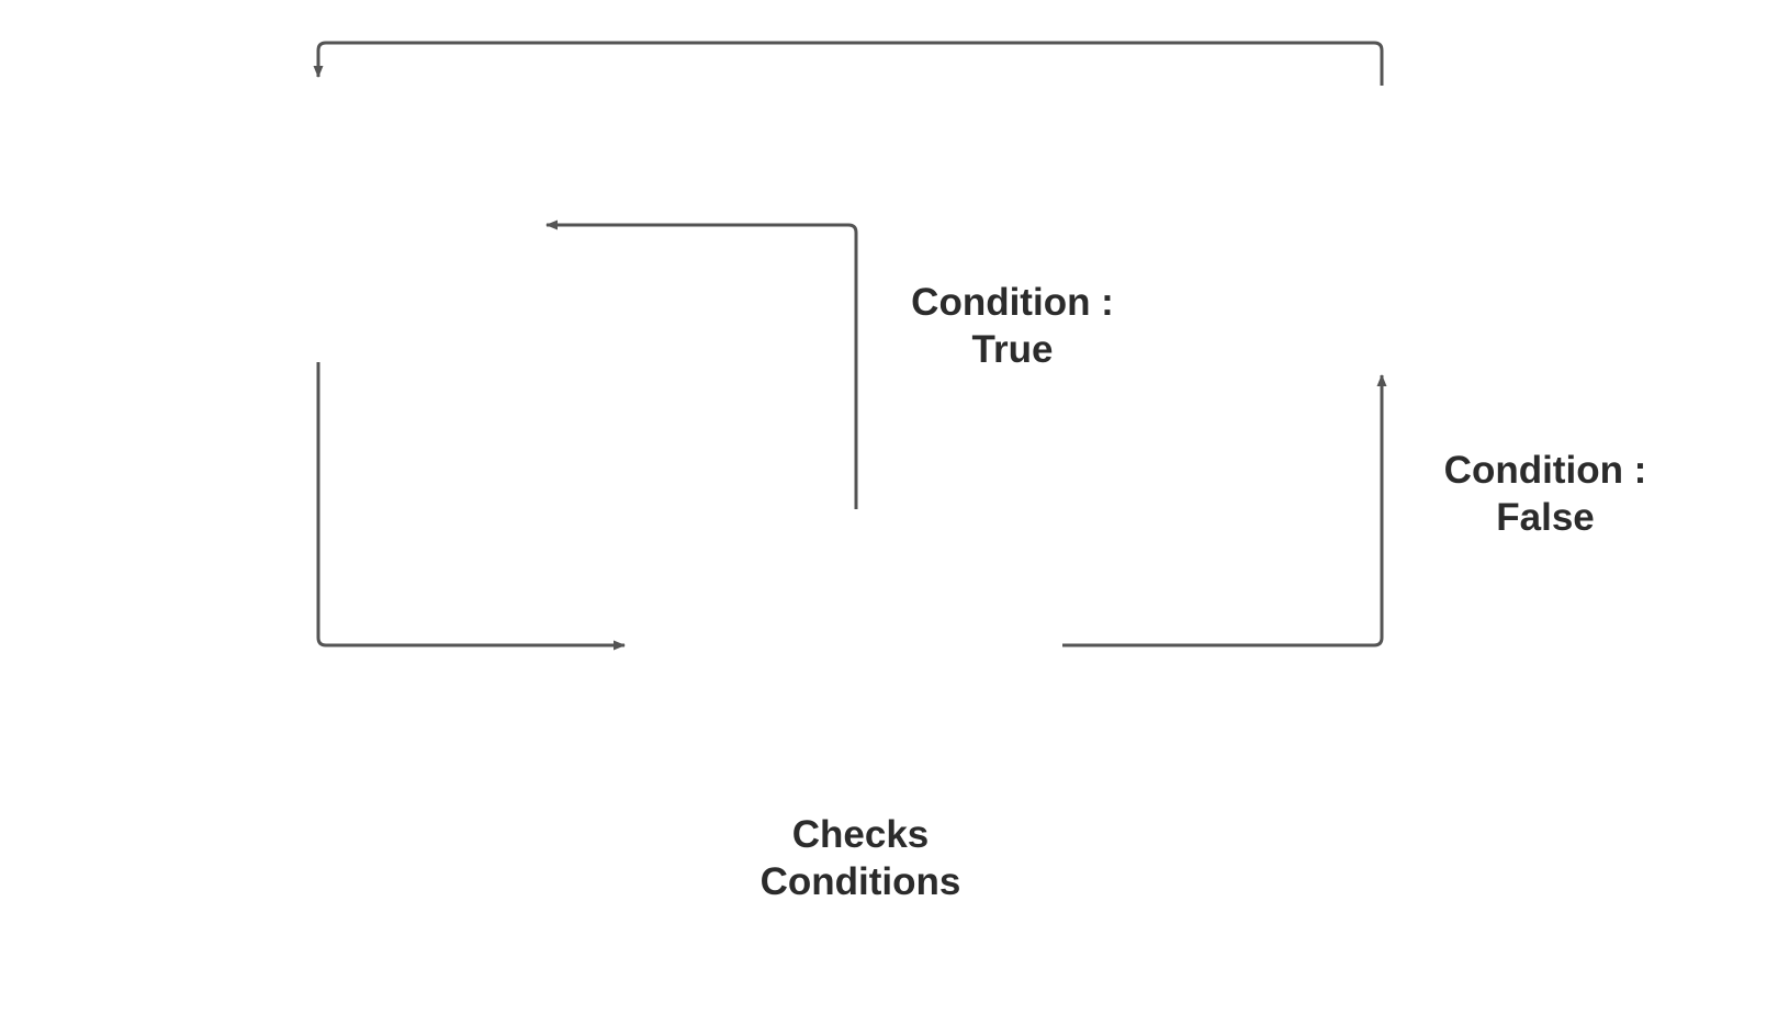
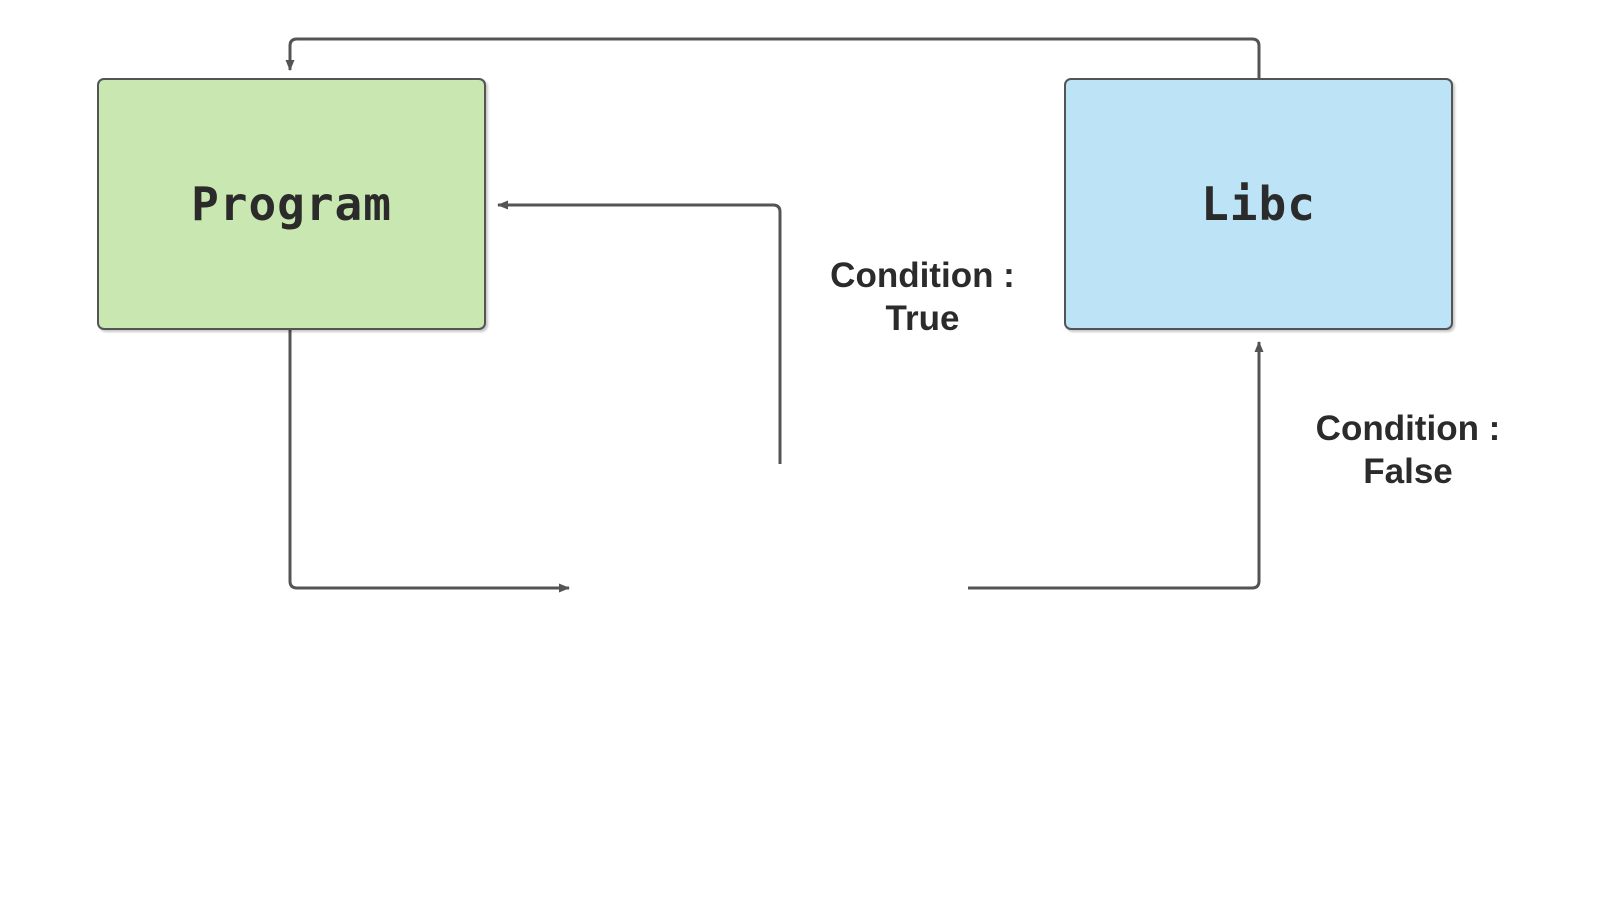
+ Program
+ Libc
  Condition :
  True
  Condition :
  False
- Checks
- Conditions
